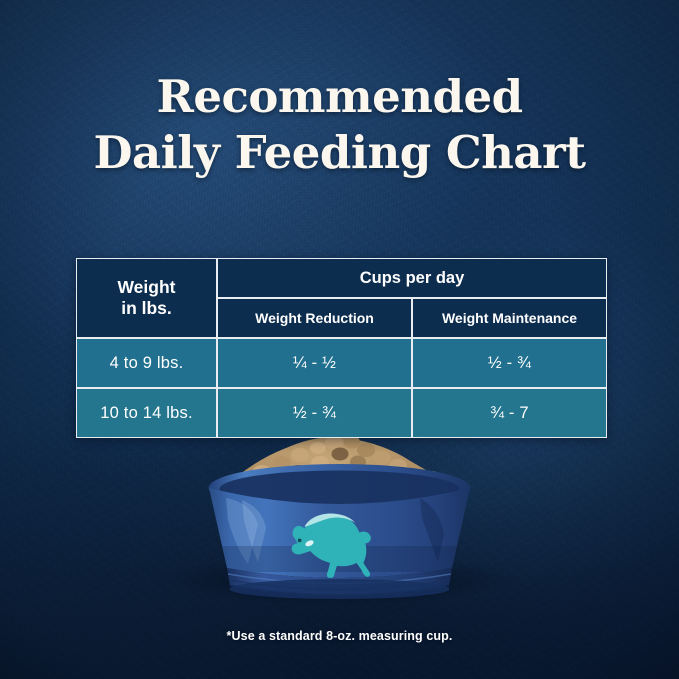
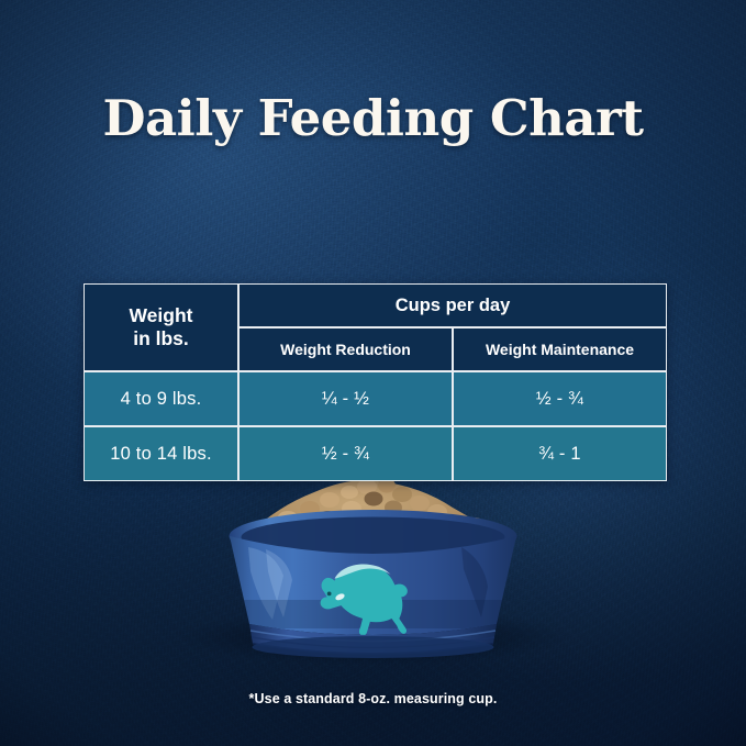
- Recommended
  Daily Feeding Chart
  Weight in lbs.	Cups per day
  Weight Reduction	Weight Maintenance
  4 to 9 lbs.	¼ - ½	½ - ¾
- 10 to 14 lbs.	½ - ¾	¾ - 7
+ 10 to 14 lbs.	½ - ¾	¾ - 1
  *Use a standard 8-oz. measuring cup.
